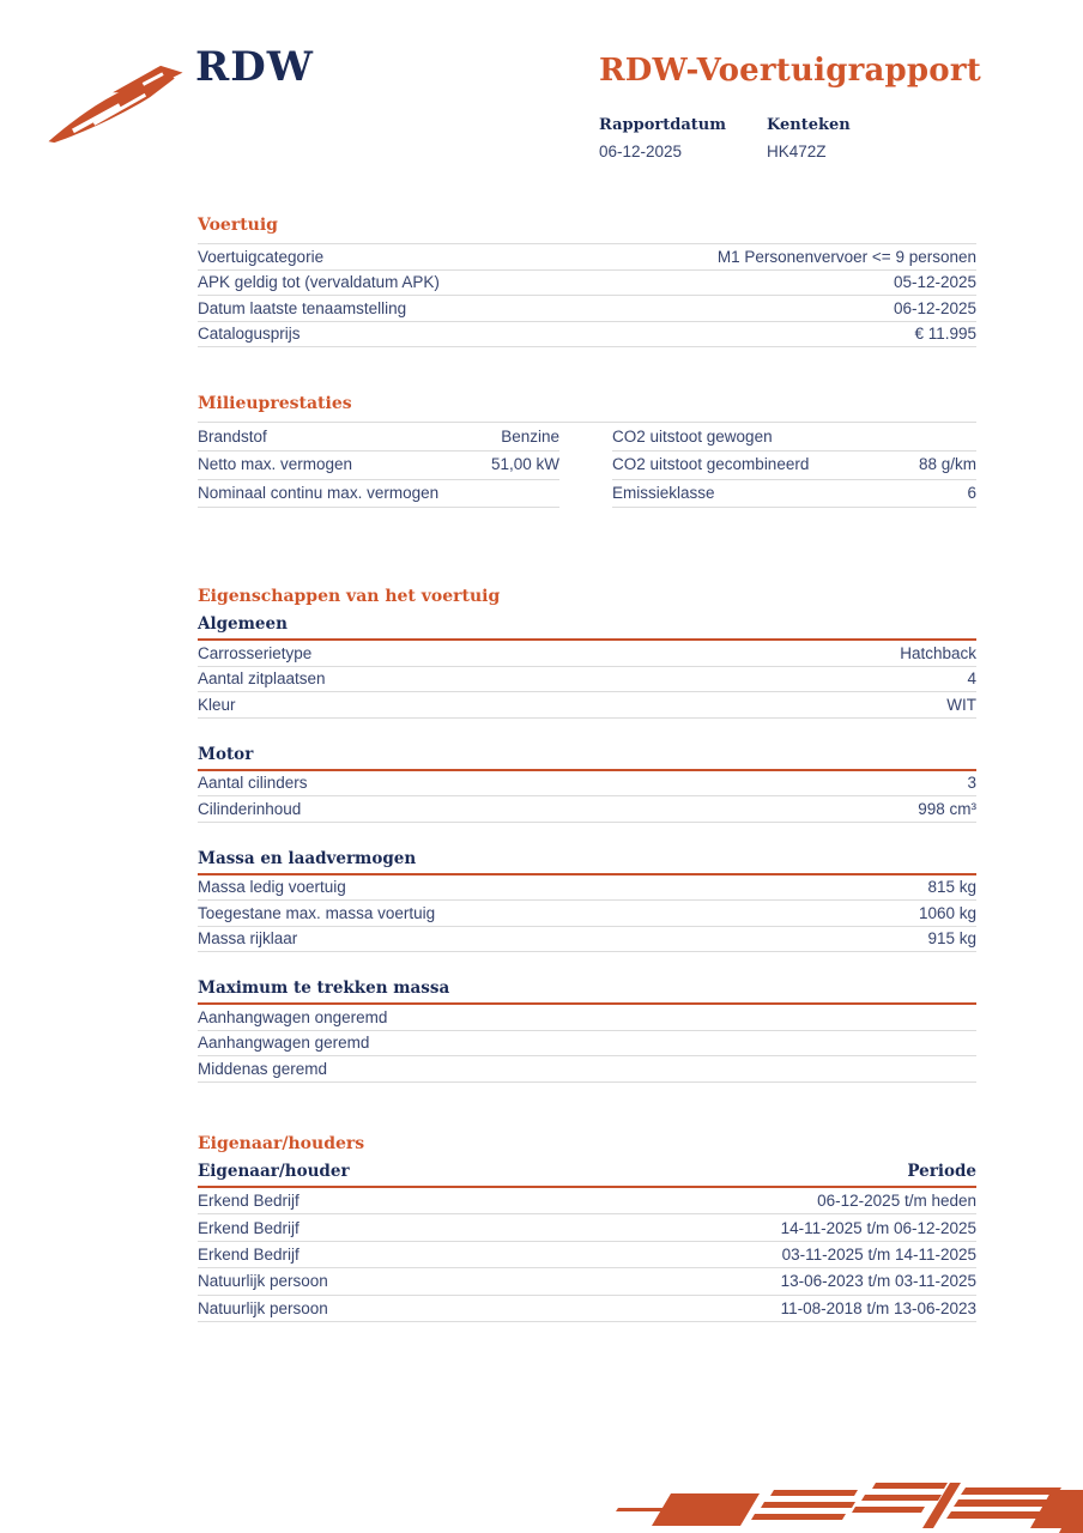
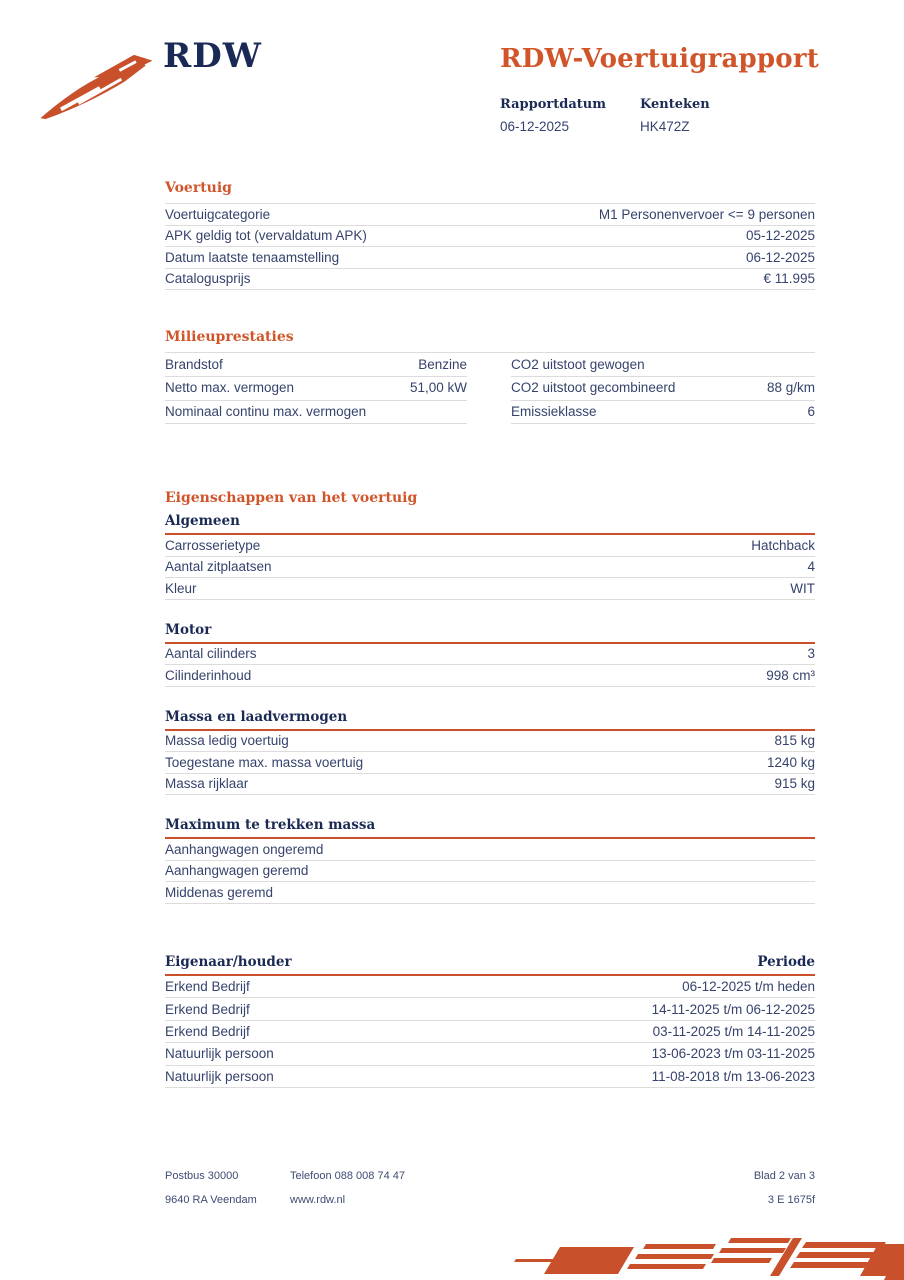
  RDW
  RDW-Voertuigrapport
  Rapportdatum
  06-12-2025
  Kenteken
  HK472Z
  Voertuig
  Voertuigcategorie
  M1 Personenvervoer <= 9 personen
  APK geldig tot (vervaldatum APK)
  05-12-2025
  Datum laatste tenaamstelling
  06-12-2025
  Catalogusprijs
  € 11.995
  Milieuprestaties
  Brandstof
  Benzine
  CO2 uitstoot gewogen
  Netto max. vermogen
  51,00 kW
  CO2 uitstoot gecombineerd
  88 g/km
  Nominaal continu max. vermogen
  Emissieklasse
  6
  Eigenschappen van het voertuig
  Algemeen
  Carrosserietype
  Hatchback
  Aantal zitplaatsen
  4
  Kleur
  WIT
  Motor
  Aantal cilinders
  3
  Cilinderinhoud
  998 cm³
  Massa en laadvermogen
  Massa ledig voertuig
  815 kg
  Toegestane max. massa voertuig
- 1060 kg
+ 1240 kg
  Massa rijklaar
  915 kg
  Maximum te trekken massa
  Aanhangwagen ongeremd
  Aanhangwagen geremd
  Middenas geremd
- Eigenaar/houders
  Eigenaar/houder
  Periode
  Erkend Bedrijf
  06-12-2025 t/m heden
  Erkend Bedrijf
  14-11-2025 t/m 06-12-2025
  Erkend Bedrijf
  03-11-2025 t/m 14-11-2025
  Natuurlijk persoon
  13-06-2023 t/m 03-11-2025
  Natuurlijk persoon
  11-08-2018 t/m 13-06-2023
+ Postbus 30000
+ Telefoon 088 008 74 47
+ Blad 2 van 3
+ 9640 RA Veendam
+ www.rdw.nl
+ 3 E 1675f
